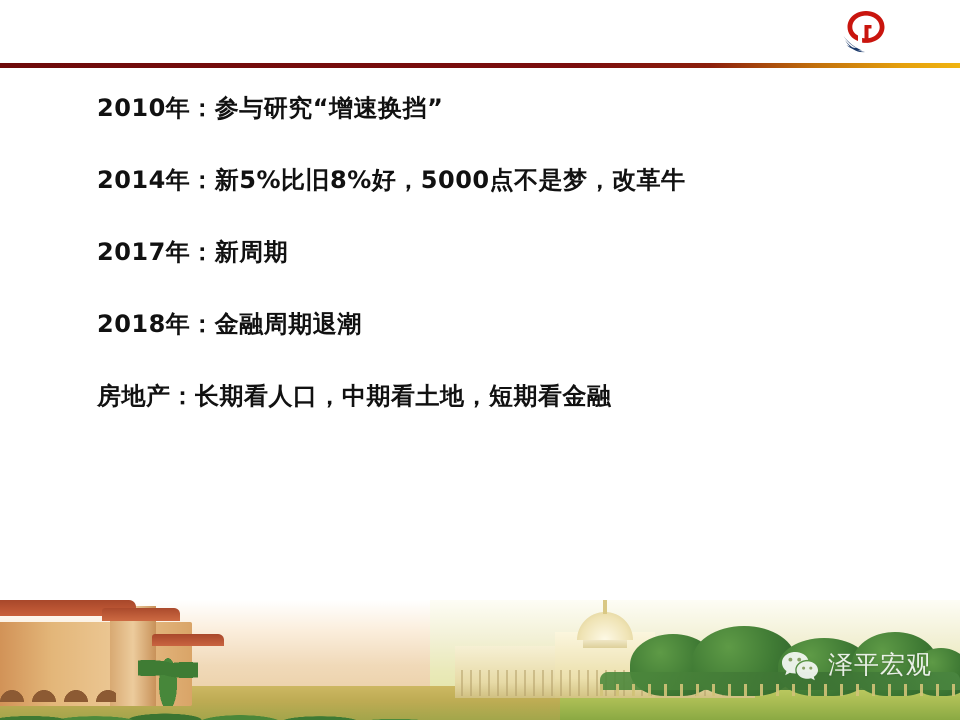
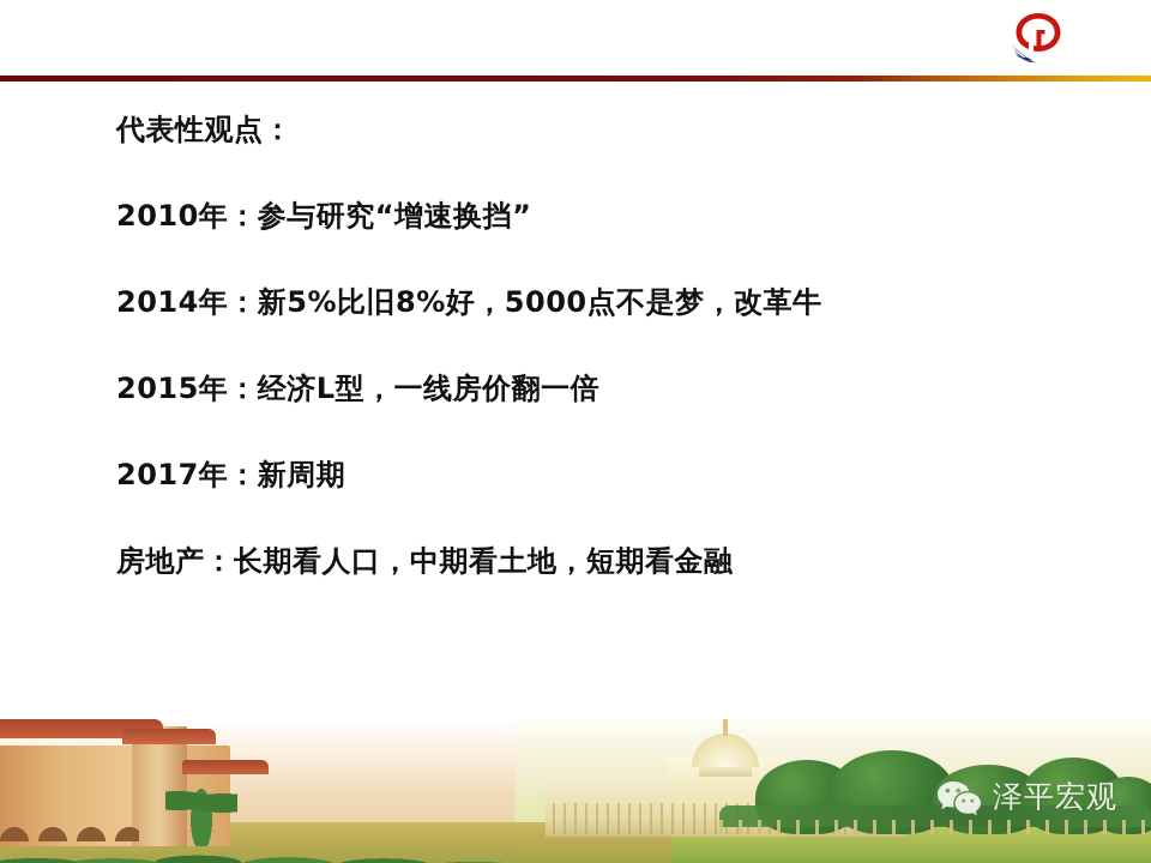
+ 代表性观点：
  2010年：参与研究“增速换挡”
  2014年：新5%比旧8%好，5000点不是梦，改革牛
+ 2015年：经济L型，一线房价翻一倍
  2017年：新周期
- 2018年：金融周期退潮
  房地产：长期看人口，中期看土地，短期看金融
  泽平宏观
